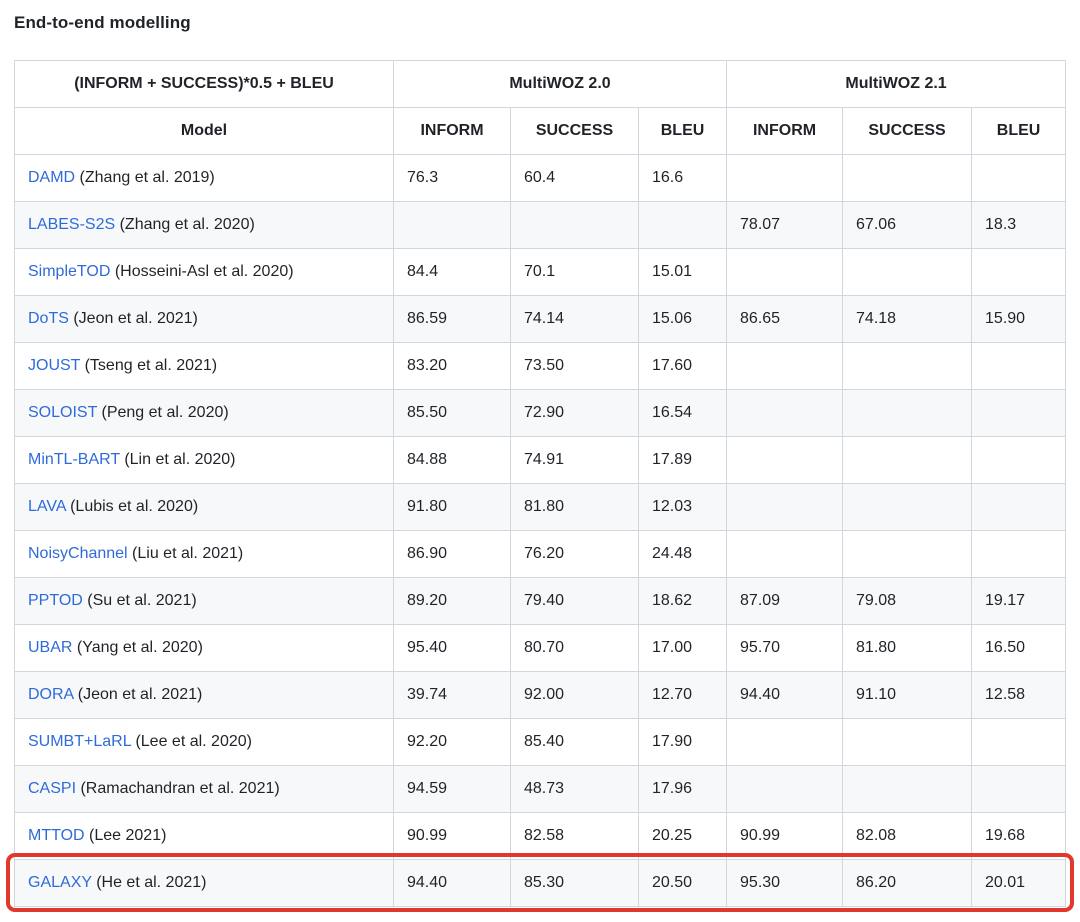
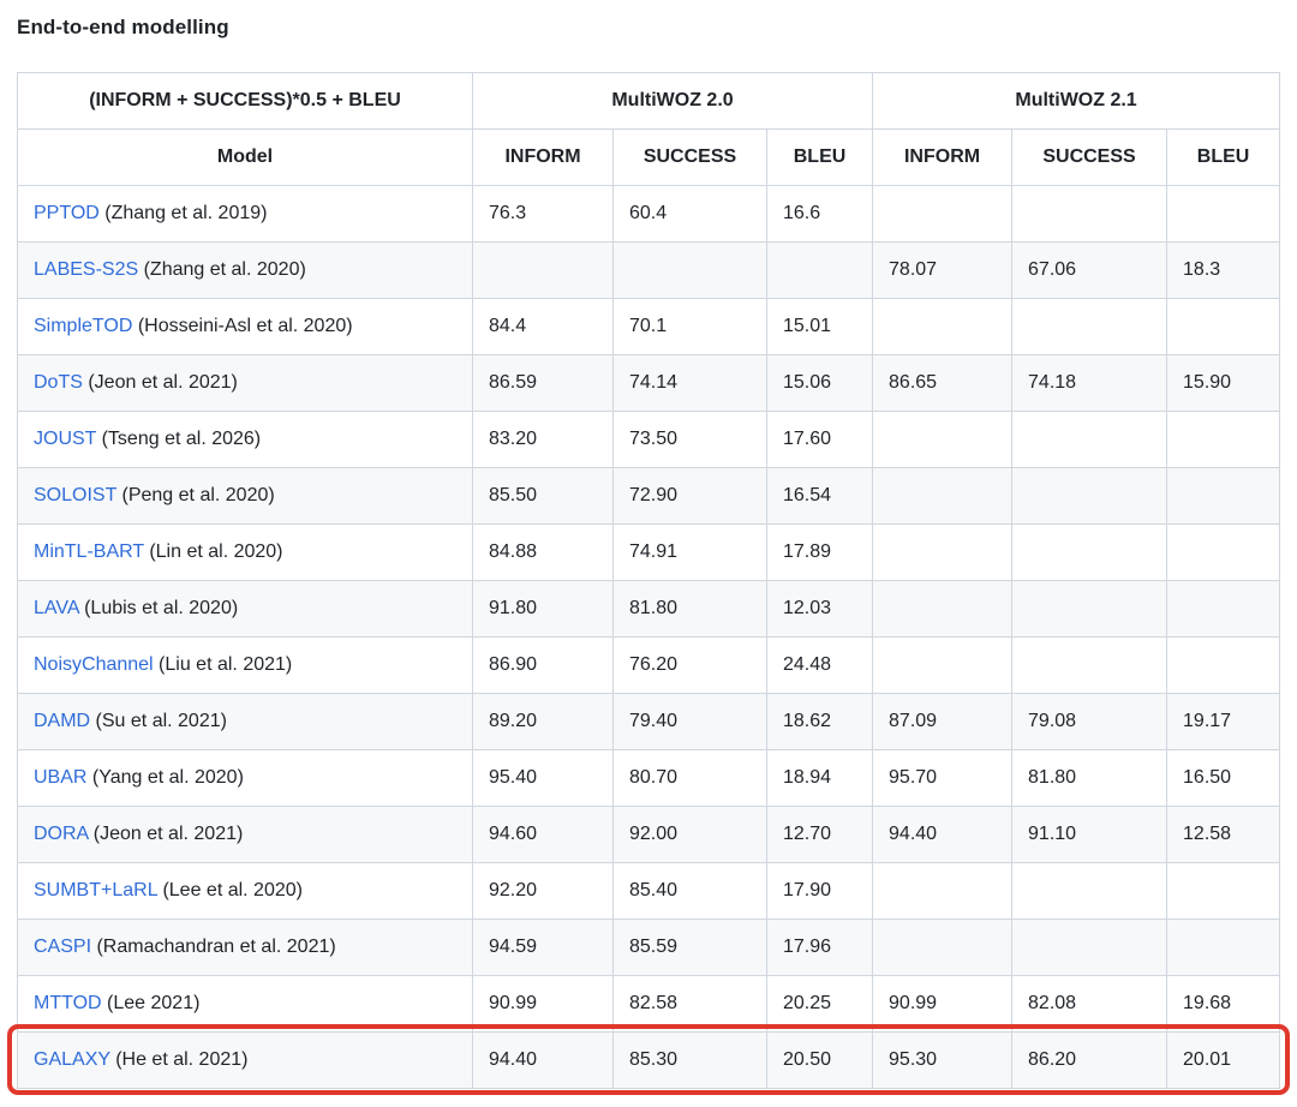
  End-to-end modelling
  (INFORM + SUCCESS)*0.5 + BLEU	MultiWOZ 2.0	MultiWOZ 2.1
  Model	INFORM	SUCCESS	BLEU	INFORM	SUCCESS	BLEU
- DAMD (Zhang et al. 2019)	76.3	60.4	16.6
+ PPTOD (Zhang et al. 2019)	76.3	60.4	16.6
  LABES-S2S (Zhang et al. 2020)				78.07	67.06	18.3
  SimpleTOD (Hosseini-Asl et al. 2020)	84.4	70.1	15.01
  DoTS (Jeon et al. 2021)	86.59	74.14	15.06	86.65	74.18	15.90
- JOUST (Tseng et al. 2021)	83.20	73.50	17.60
+ JOUST (Tseng et al. 2026)	83.20	73.50	17.60
  SOLOIST (Peng et al. 2020)	85.50	72.90	16.54
  MinTL-BART (Lin et al. 2020)	84.88	74.91	17.89
  LAVA (Lubis et al. 2020)	91.80	81.80	12.03
  NoisyChannel (Liu et al. 2021)	86.90	76.20	24.48
- PPTOD (Su et al. 2021)	89.20	79.40	18.62	87.09	79.08	19.17
+ DAMD (Su et al. 2021)	89.20	79.40	18.62	87.09	79.08	19.17
- UBAR (Yang et al. 2020)	95.40	80.70	17.00	95.70	81.80	16.50
+ UBAR (Yang et al. 2020)	95.40	80.70	18.94	95.70	81.80	16.50
- DORA (Jeon et al. 2021)	39.74	92.00	12.70	94.40	91.10	12.58
+ DORA (Jeon et al. 2021)	94.60	92.00	12.70	94.40	91.10	12.58
  SUMBT+LaRL (Lee et al. 2020)	92.20	85.40	17.90
- CASPI (Ramachandran et al. 2021)	94.59	48.73	17.96
+ CASPI (Ramachandran et al. 2021)	94.59	85.59	17.96
  MTTOD (Lee 2021)	90.99	82.58	20.25	90.99	82.08	19.68
  GALAXY (He et al. 2021)	94.40	85.30	20.50	95.30	86.20	20.01
